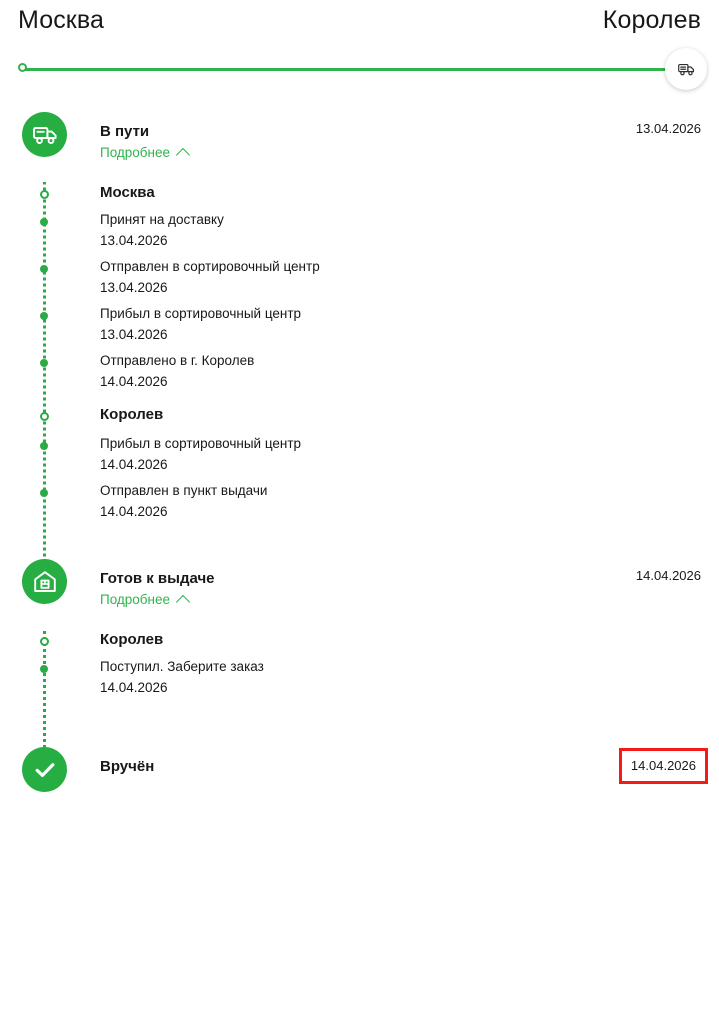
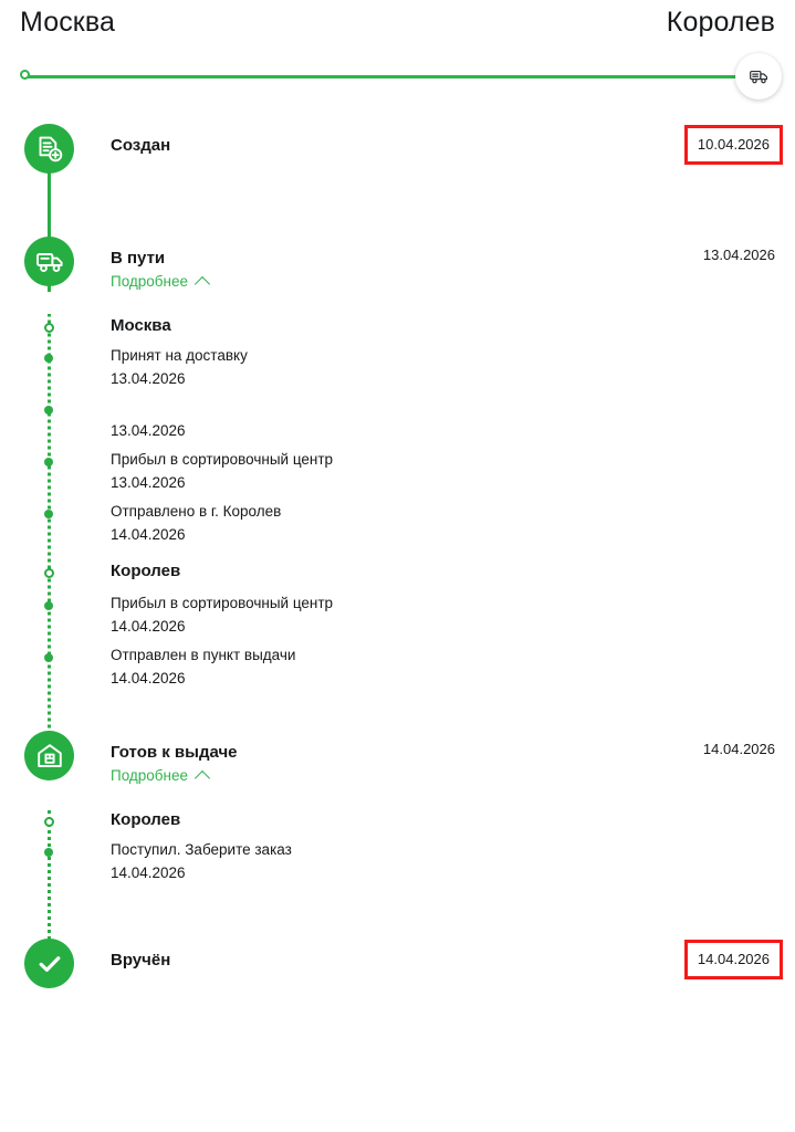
  Москва
  Королев
+ Создан
+ 10.04.2026
  В пути
  Подробнее
  13.04.2026
  Москва
  Принят на доставку
  13.04.2026
- Отправлен в сортировочный центр
  13.04.2026
  Прибыл в сортировочный центр
  13.04.2026
  Отправлено в г. Королев
  14.04.2026
  Королев
  Прибыл в сортировочный центр
  14.04.2026
  Отправлен в пункт выдачи
  14.04.2026
  Готов к выдаче
  Подробнее
  14.04.2026
  Королев
  Поступил. Заберите заказ
  14.04.2026
  Вручён
  14.04.2026
